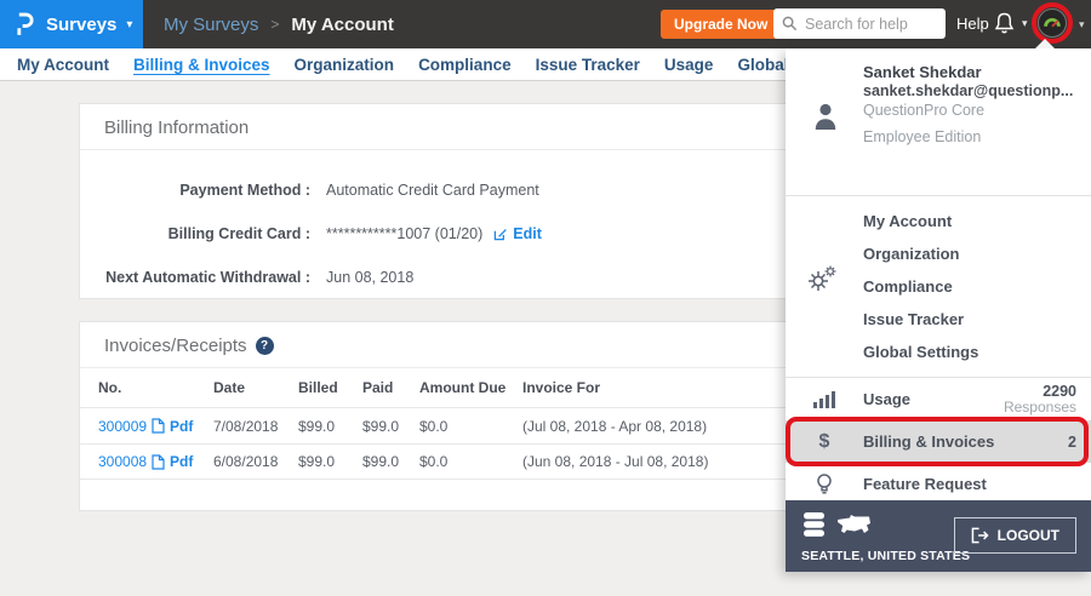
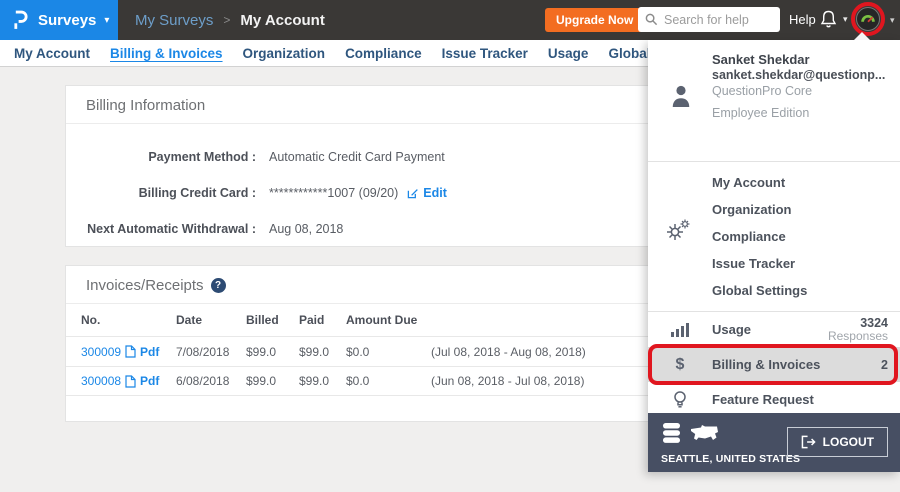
  Surveys
  ▾
  My Surveys
  >
  My Account
  Upgrade Now
  Search for help
  Help
  ▾
  ▾
  My Account
  Billing & Invoices
  Organization
  Compliance
  Issue Tracker
  Usage
  Billing Information
  Payment Method :
  Automatic Credit Card Payment
  Billing Credit Card :
- ************1007 (01/20)
+ ************1007 (09/20)
  Edit
  Next Automatic Withdrawal :
- Jun 08, 2018
+ Aug 08, 2018
  Invoices/Receipts
  ?
  No.
  Date
  Billed
  Paid
  Amount Due
- Invoice For
  300009
  Pdf
  7/08/2018
  $99.0
  $99.0
  $0.0
- (Jul 08, 2018 - Apr 08, 2018)
+ (Jul 08, 2018 - Aug 08, 2018)
  300008
  Pdf
  6/08/2018
  $99.0
  $99.0
  $0.0
  (Jun 08, 2018 - Jul 08, 2018)
  Sanket Shekdar
  sanket.shekdar@questionp...
  QuestionPro Core
  Employee Edition
  My Account
  Organization
  Compliance
  Issue Tracker
  Global Settings
  Usage
- 2290
+ 3324
  Responses
  $
  Billing & Invoices
  2
  Feature Request
  SEATTLE, UNITED STATES
  LOGOUT
